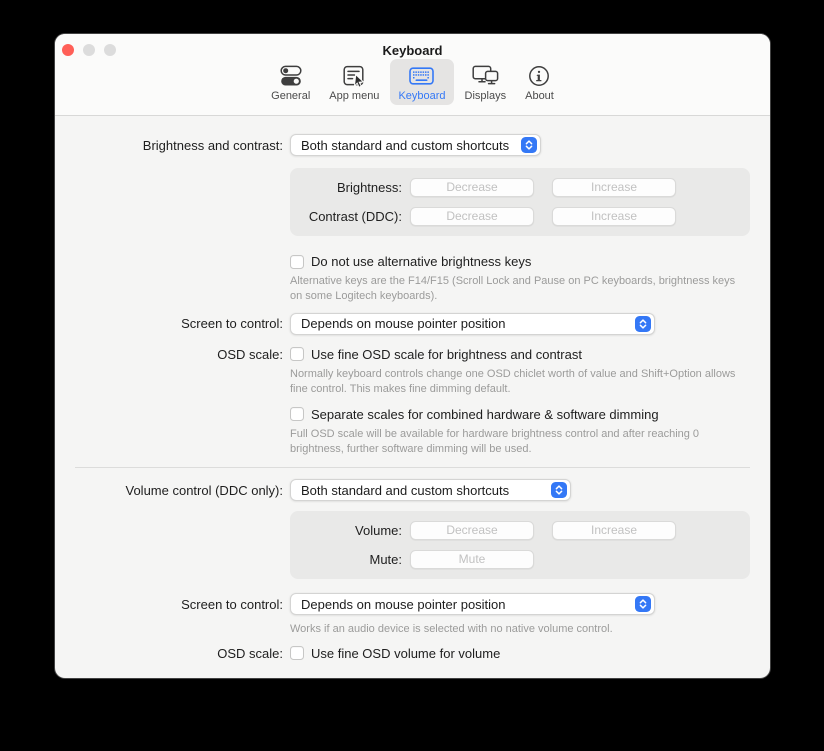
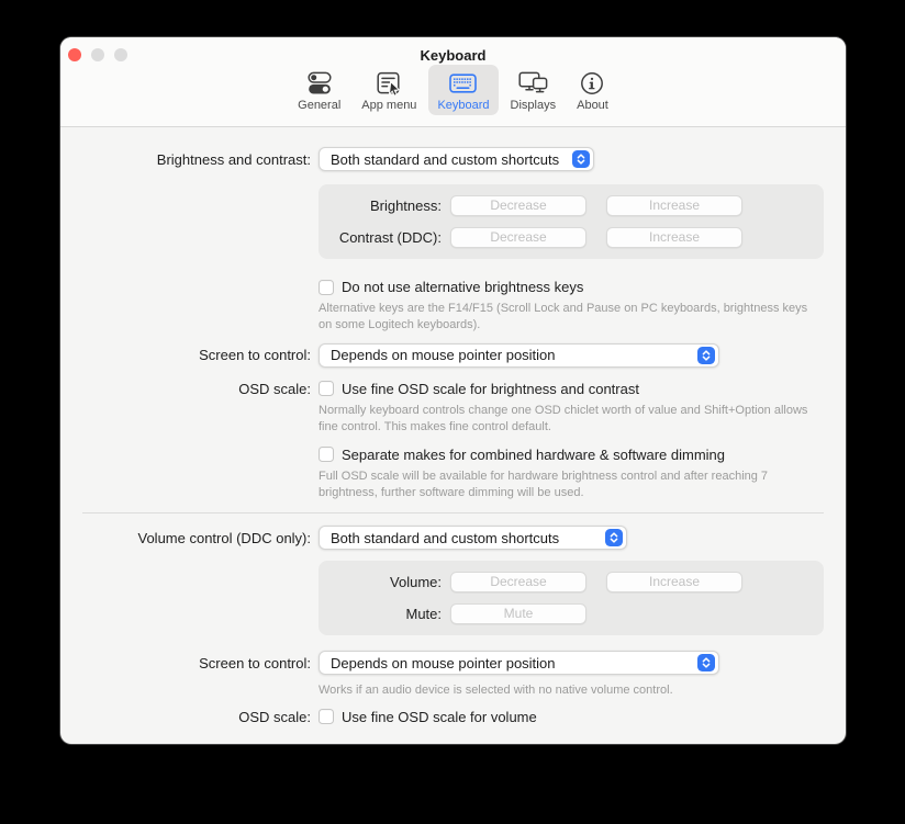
  Keyboard
  General
  App menu
  Keyboard
  Displays
  About
  Brightness and contrast:
  Both standard and custom shortcuts
  Brightness:
  Decrease
  Increase
  Contrast (DDC):
  Decrease
  Increase
  Do not use alternative brightness keys
  Alternative keys are the F14/F15 (Scroll Lock and Pause on PC keyboards, brightness keys on some Logitech keyboards).
  Screen to control:
  Depends on mouse pointer position
  OSD scale:
  Use fine OSD scale for brightness and contrast
- Normally keyboard controls change one OSD chiclet worth of value and Shift+Option allows fine control. This makes fine dimming default.
+ Normally keyboard controls change one OSD chiclet worth of value and Shift+Option allows fine control. This makes fine control default.
- Separate scales for combined hardware & software dimming
+ Separate makes for combined hardware & software dimming
- Full OSD scale will be available for hardware brightness control and after reaching 0 brightness, further software dimming will be used.
+ Full OSD scale will be available for hardware brightness control and after reaching 7 brightness, further software dimming will be used.
  Volume control (DDC only):
  Both standard and custom shortcuts
  Volume:
  Decrease
  Increase
  Mute:
  Mute
  Screen to control:
  Depends on mouse pointer position
  Works if an audio device is selected with no native volume control.
  OSD scale:
- Use fine OSD volume for volume
+ Use fine OSD scale for volume
